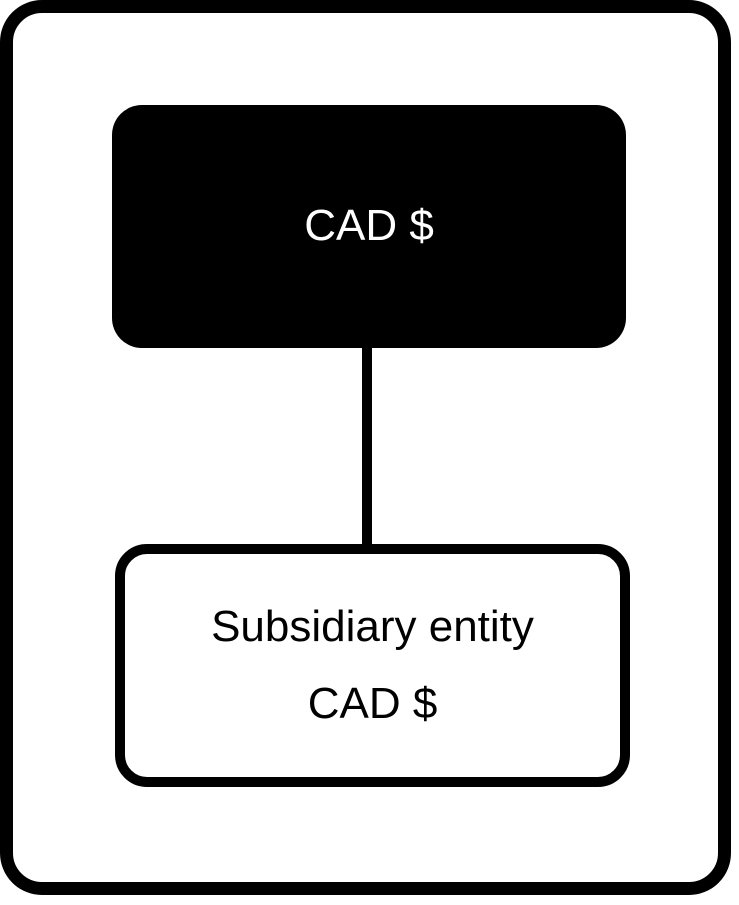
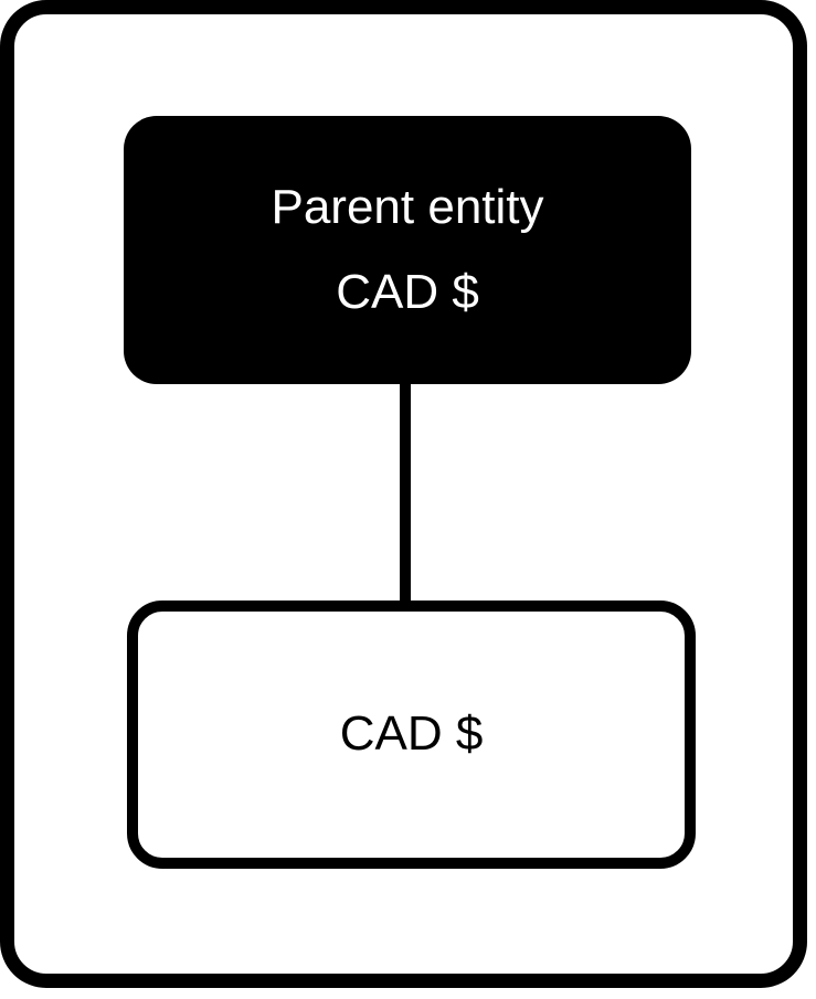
+ Parent entity
  CAD $
- Subsidiary entity
  CAD $
